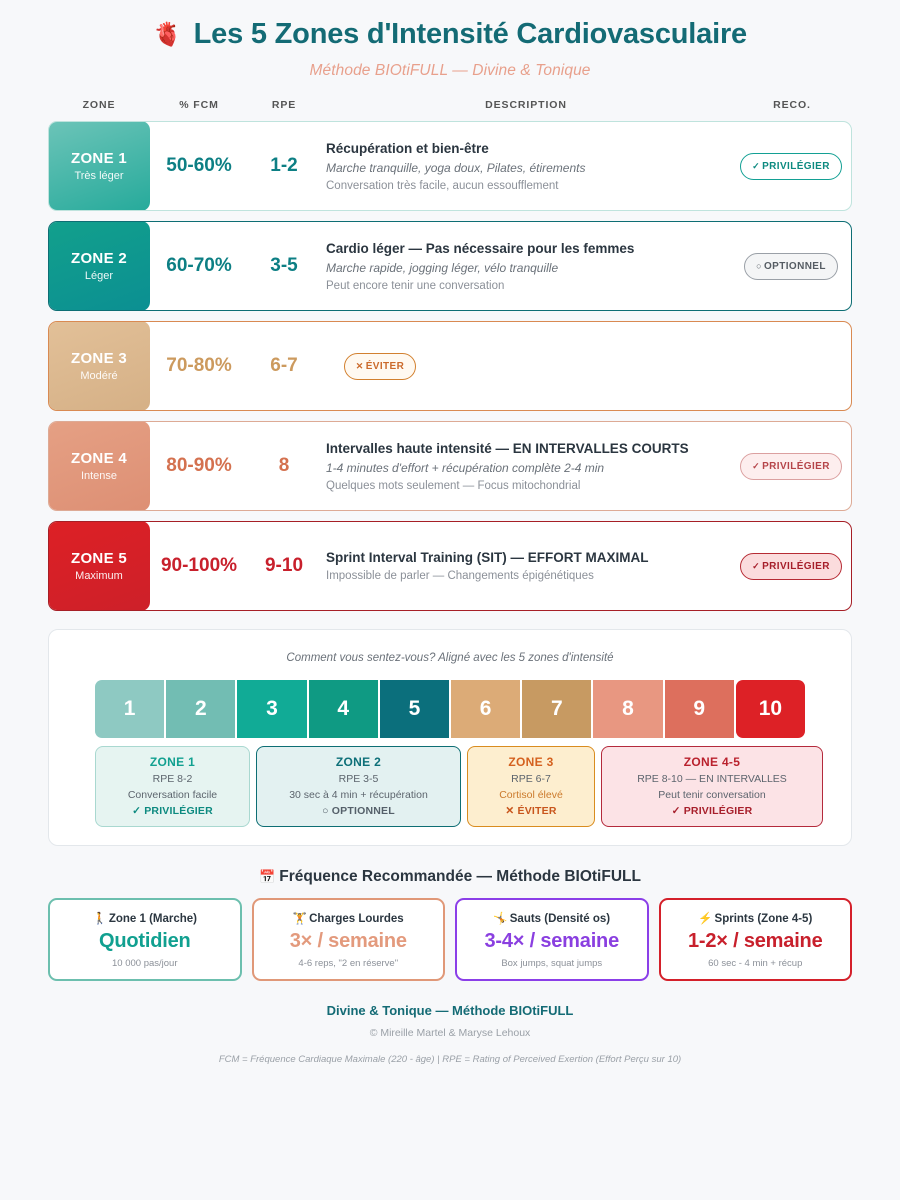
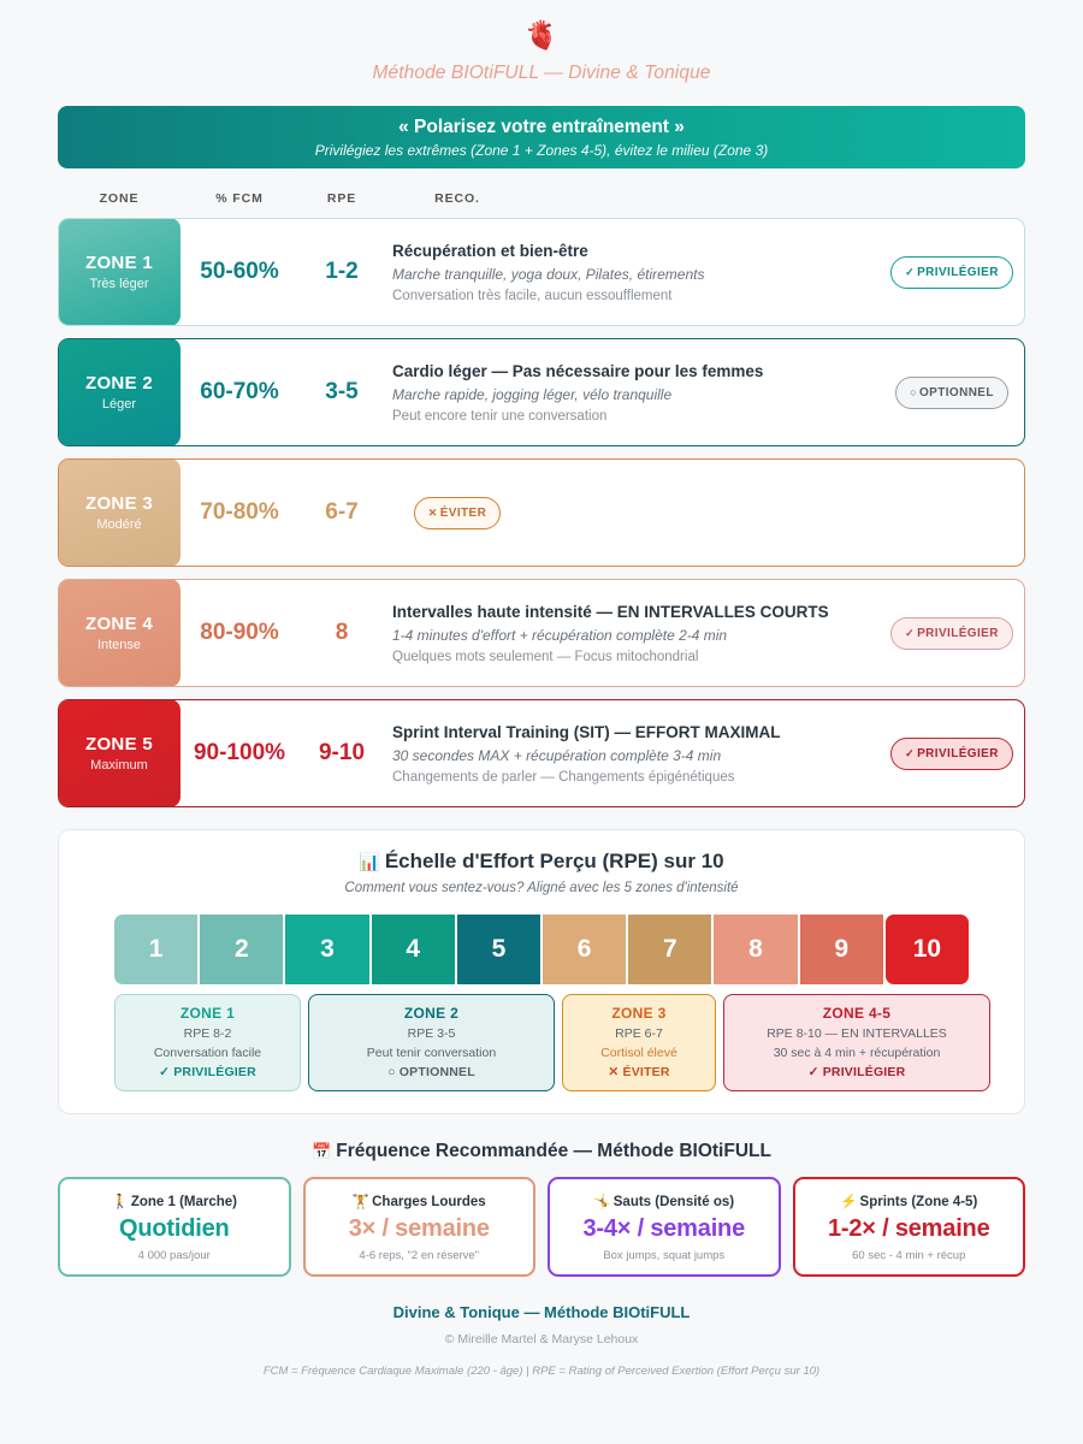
  🫀
- Les 5 Zones d'Intensité Cardiovasculaire
  Méthode BIOtiFULL — Divine & Tonique
+ « Polarisez votre entraînement »
+ Privilégiez les extrêmes (Zone 1 + Zones 4-5), évitez le milieu (Zone 3)
  ZONE
  % FCM
  RPE
- DESCRIPTION
  RECO.
  ZONE 1
  Très léger
  50-60%
  1-2
  Récupération et bien-être
  Marche tranquille, yoga doux, Pilates, étirements
  Conversation très facile, aucun essoufflement
  ✓ PRIVILÉGIER
  ZONE 2
  Léger
  60-70%
  3-5
  Cardio léger — Pas nécessaire pour les femmes
  Marche rapide, jogging léger, vélo tranquille
  Peut encore tenir une conversation
  ○ OPTIONNEL
  ZONE 3
  Modéré
  70-80%
  6-7
  ✕ ÉVITER
  ZONE 4
  Intense
  80-90%
  8
  Intervalles haute intensité — EN INTERVALLES COURTS
  1-4 minutes d'effort + récupération complète 2-4 min
  Quelques mots seulement — Focus mitochondrial
  ✓ PRIVILÉGIER
  ZONE 5
  Maximum
  90-100%
  9-10
  Sprint Interval Training (SIT) — EFFORT MAXIMAL
+ 30 secondes MAX + récupération complète 3-4 min
- Impossible de parler — Changements épigénétiques
+ Changements de parler — Changements épigénétiques
  ✓ PRIVILÉGIER
+ 📊 Échelle d'Effort Perçu (RPE) sur 10
  Comment vous sentez-vous? Aligné avec les 5 zones d'intensité
  1
  2
  3
  4
  5
  6
  7
  8
  9
  10
  ZONE 1
  RPE 8-2
  Conversation facile
  ✓ PRIVILÉGIER
  ZONE 2
  RPE 3-5
- 30 sec à 4 min + récupération
+ Peut tenir conversation
  ○ OPTIONNEL
  ZONE 3
  RPE 6-7
  Cortisol élevé
  ✕ ÉVITER
  ZONE 4-5
  RPE 8-10 — EN INTERVALLES
- Peut tenir conversation
+ 30 sec à 4 min + récupération
  ✓ PRIVILÉGIER
  📅 Fréquence Recommandée — Méthode BIOtiFULL
  🚶 Zone 1 (Marche)
  Quotidien
- 10 000 pas/jour
+ 4 000 pas/jour
  🏋 Charges Lourdes
  3× / semaine
  4-6 reps, "2 en réserve"
  🤸 Sauts (Densité os)
  3-4× / semaine
  Box jumps, squat jumps
  ⚡ Sprints (Zone 4-5)
  1-2× / semaine
  60 sec - 4 min + récup
  Divine & Tonique — Méthode BIOtiFULL
  © Mireille Martel & Maryse Lehoux
  FCM = Fréquence Cardiaque Maximale (220 - âge) | RPE = Rating of Perceived Exertion (Effort Perçu sur 10)
